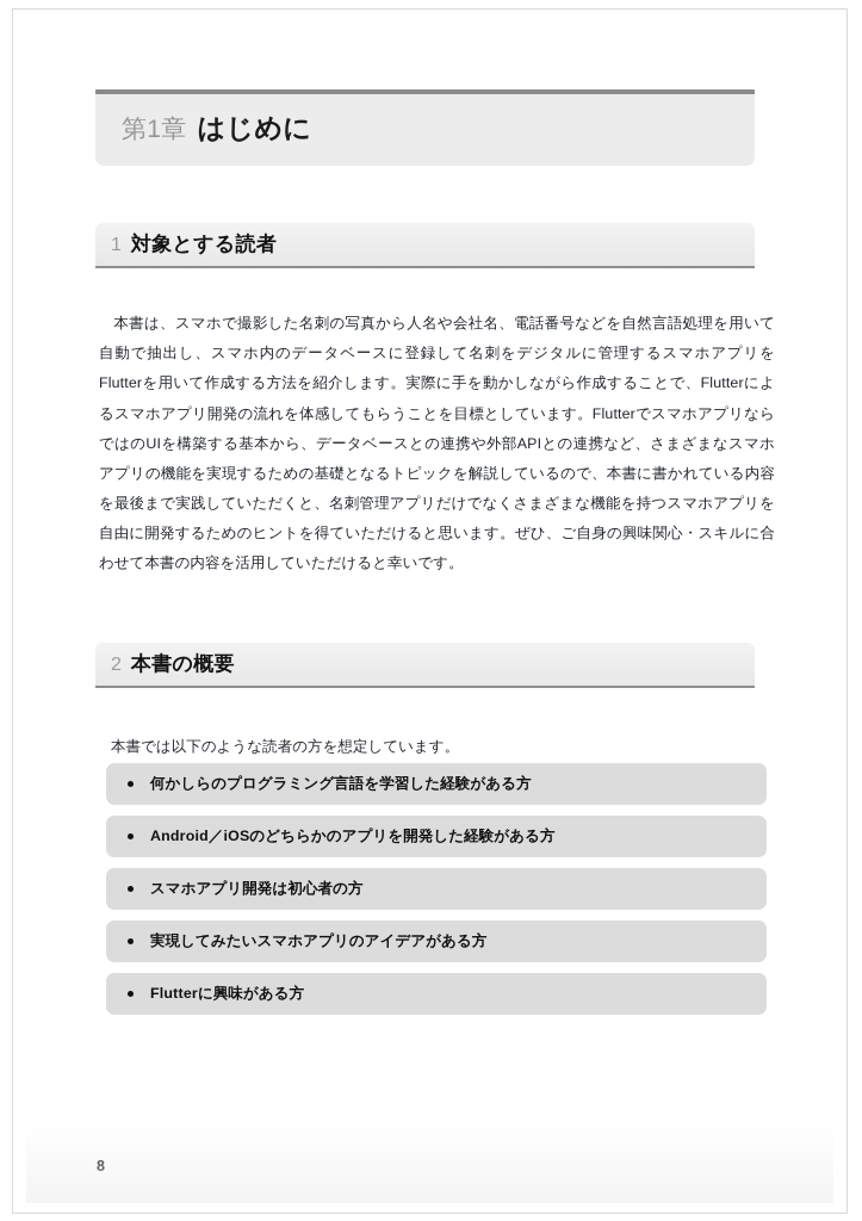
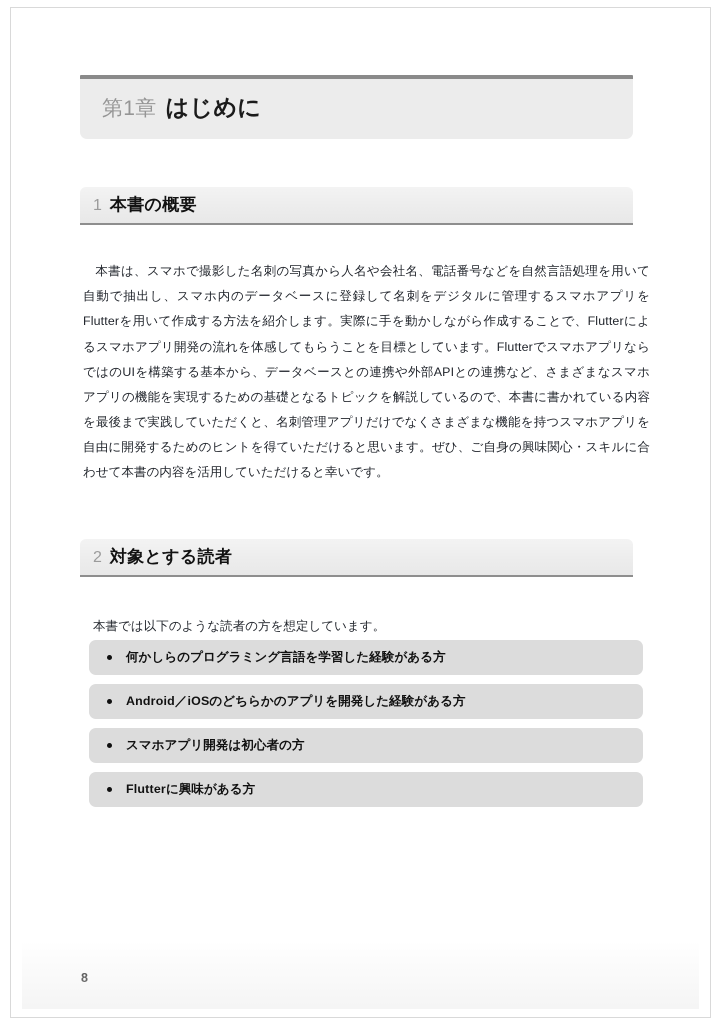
  第1章
  はじめに
  1
- 対象とする読者
+ 本書の概要
  本書は、スマホで撮影した名刺の写真から人名や会社名、電話番号などを自然言語処理を用いて自動で抽出し、スマホ内のデータベースに登録して名刺をデジタルに管理するスマホアプリをFlutterを用いて作成する方法を紹介します。実際に手を動かしながら作成することで、Flutterによるスマホアプリ開発の流れを体感してもらうことを目標としています。FlutterでスマホアプリならではのUIを構築する基本から、データベースとの連携や外部APIとの連携など、さまざまなスマホアプリの機能を実現するための基礎となるトピックを解説しているので、本書に書かれている内容を最後まで実践していただくと、名刺管理アプリだけでなくさまざまな機能を持つスマホアプリを自由に開発するためのヒントを得ていただけると思います。ぜひ、ご自身の興味関心・スキルに合わせて本書の内容を活用していただけると幸いです。
  2
- 本書の概要
+ 対象とする読者
  本書では以下のような読者の方を想定しています。
  何かしらのプログラミング言語を学習した経験がある方
  Android／iOSのどちらかのアプリを開発した経験がある方
  スマホアプリ開発は初心者の方
- 実現してみたいスマホアプリのアイデアがある方
  Flutterに興味がある方
